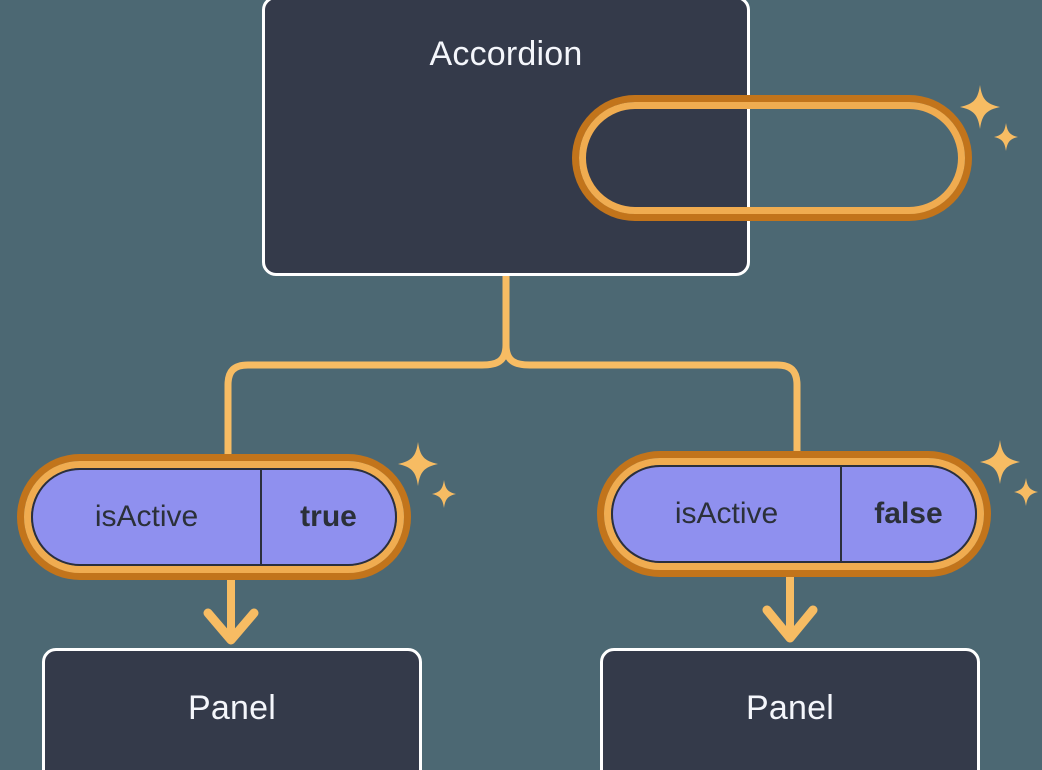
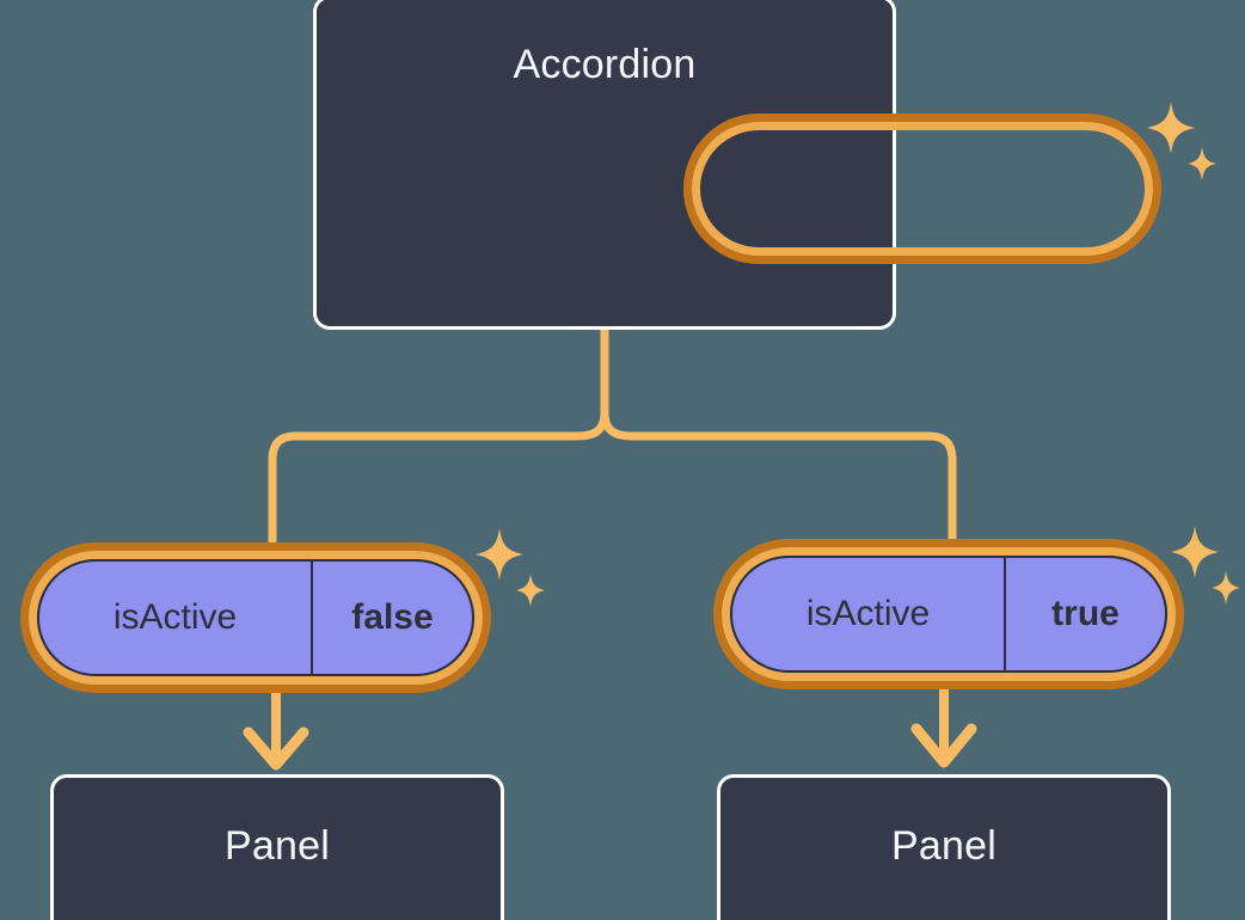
  Accordion
  isActive
- true
+ false
  isActive
- false
+ true
  Panel
  Panel
